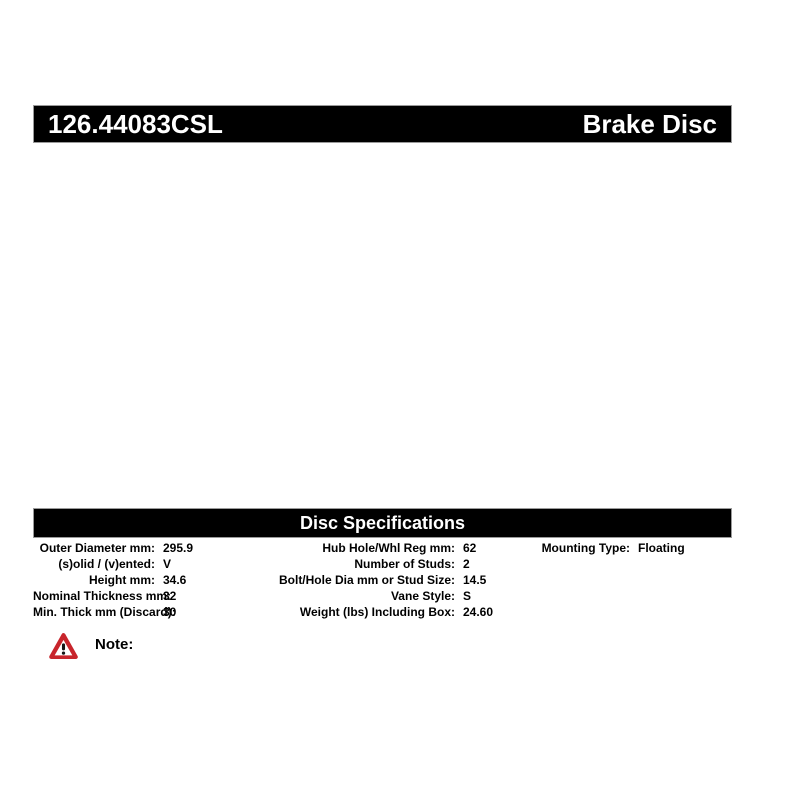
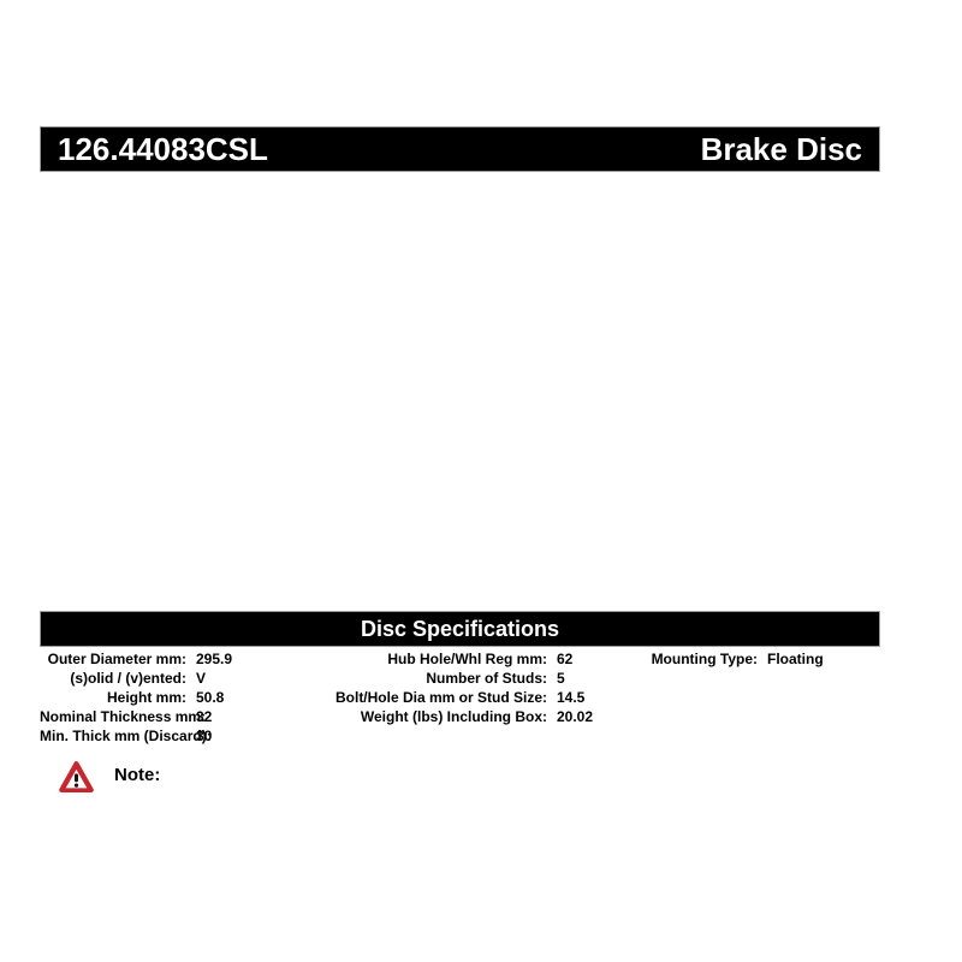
  126.44083CSL
  Brake Disc
  Disc Specifications
  Outer Diameter mm:
  295.9
  (s)olid / (v)ented:
  V
  Height mm:
- 34.6
+ 50.8
  Nominal Thickness mm
  32
  Min. Thick mm (Discar
  30
  Hub Hole/Whl Reg mm:
  62
  Number of Studs:
- 2
+ 5
  Bolt/Hole Dia mm or Stud Size:
  14.5
- Vane Style:
- S
  Weight (lbs) Including Box:
- 24.60
+ 20.02
  Mounting Type:
  Floating
  Note:
